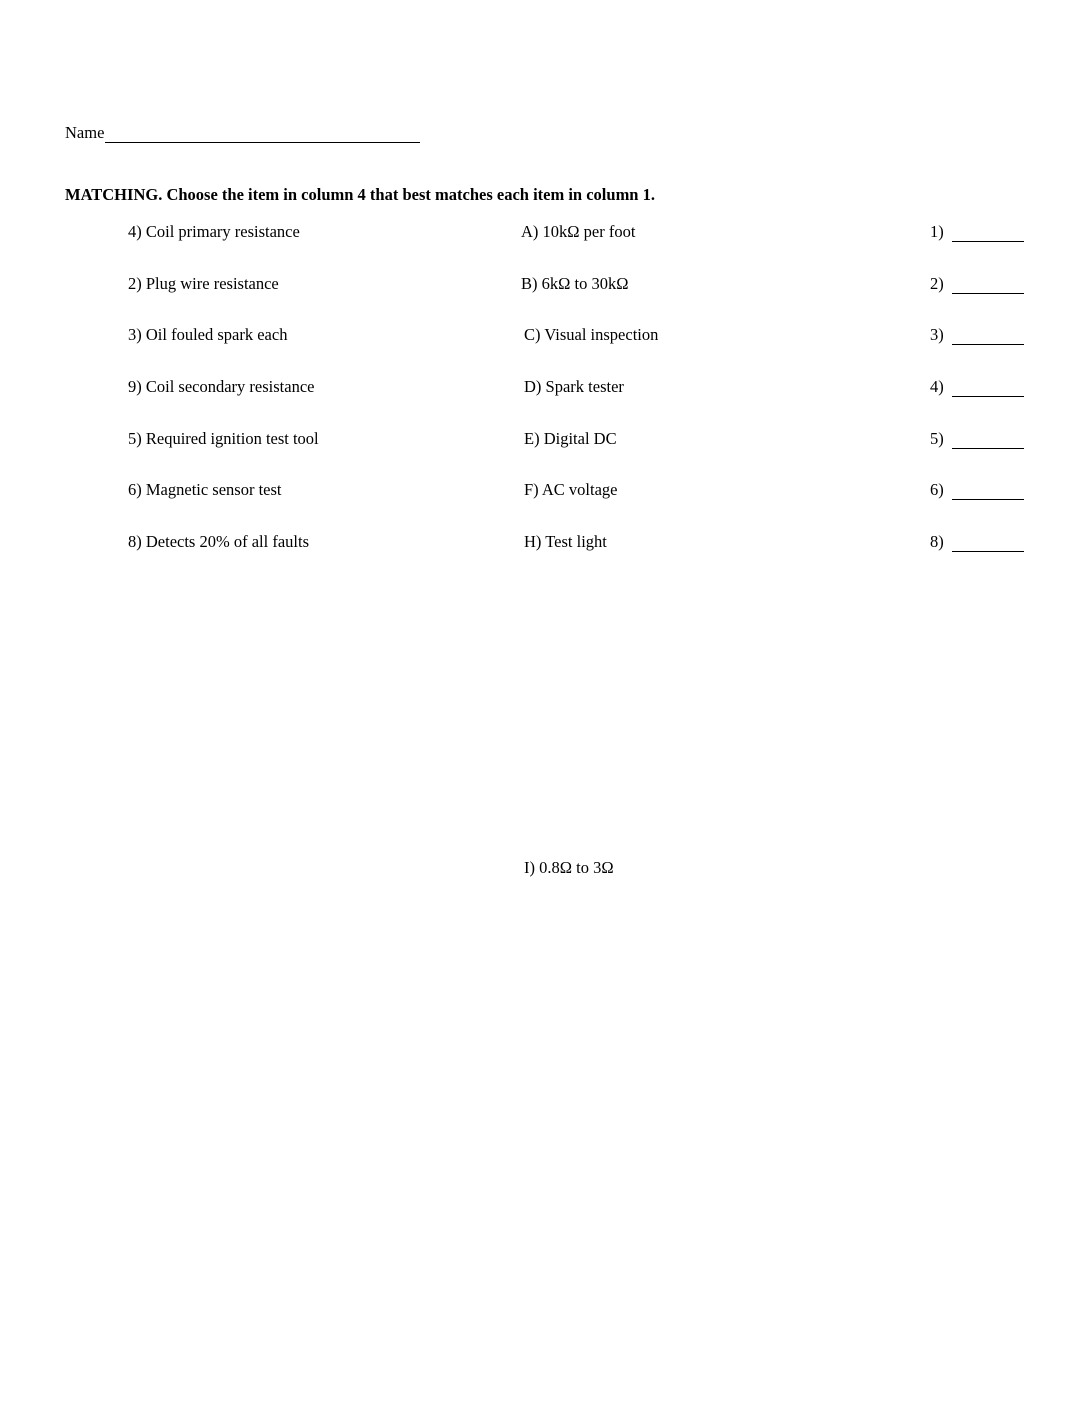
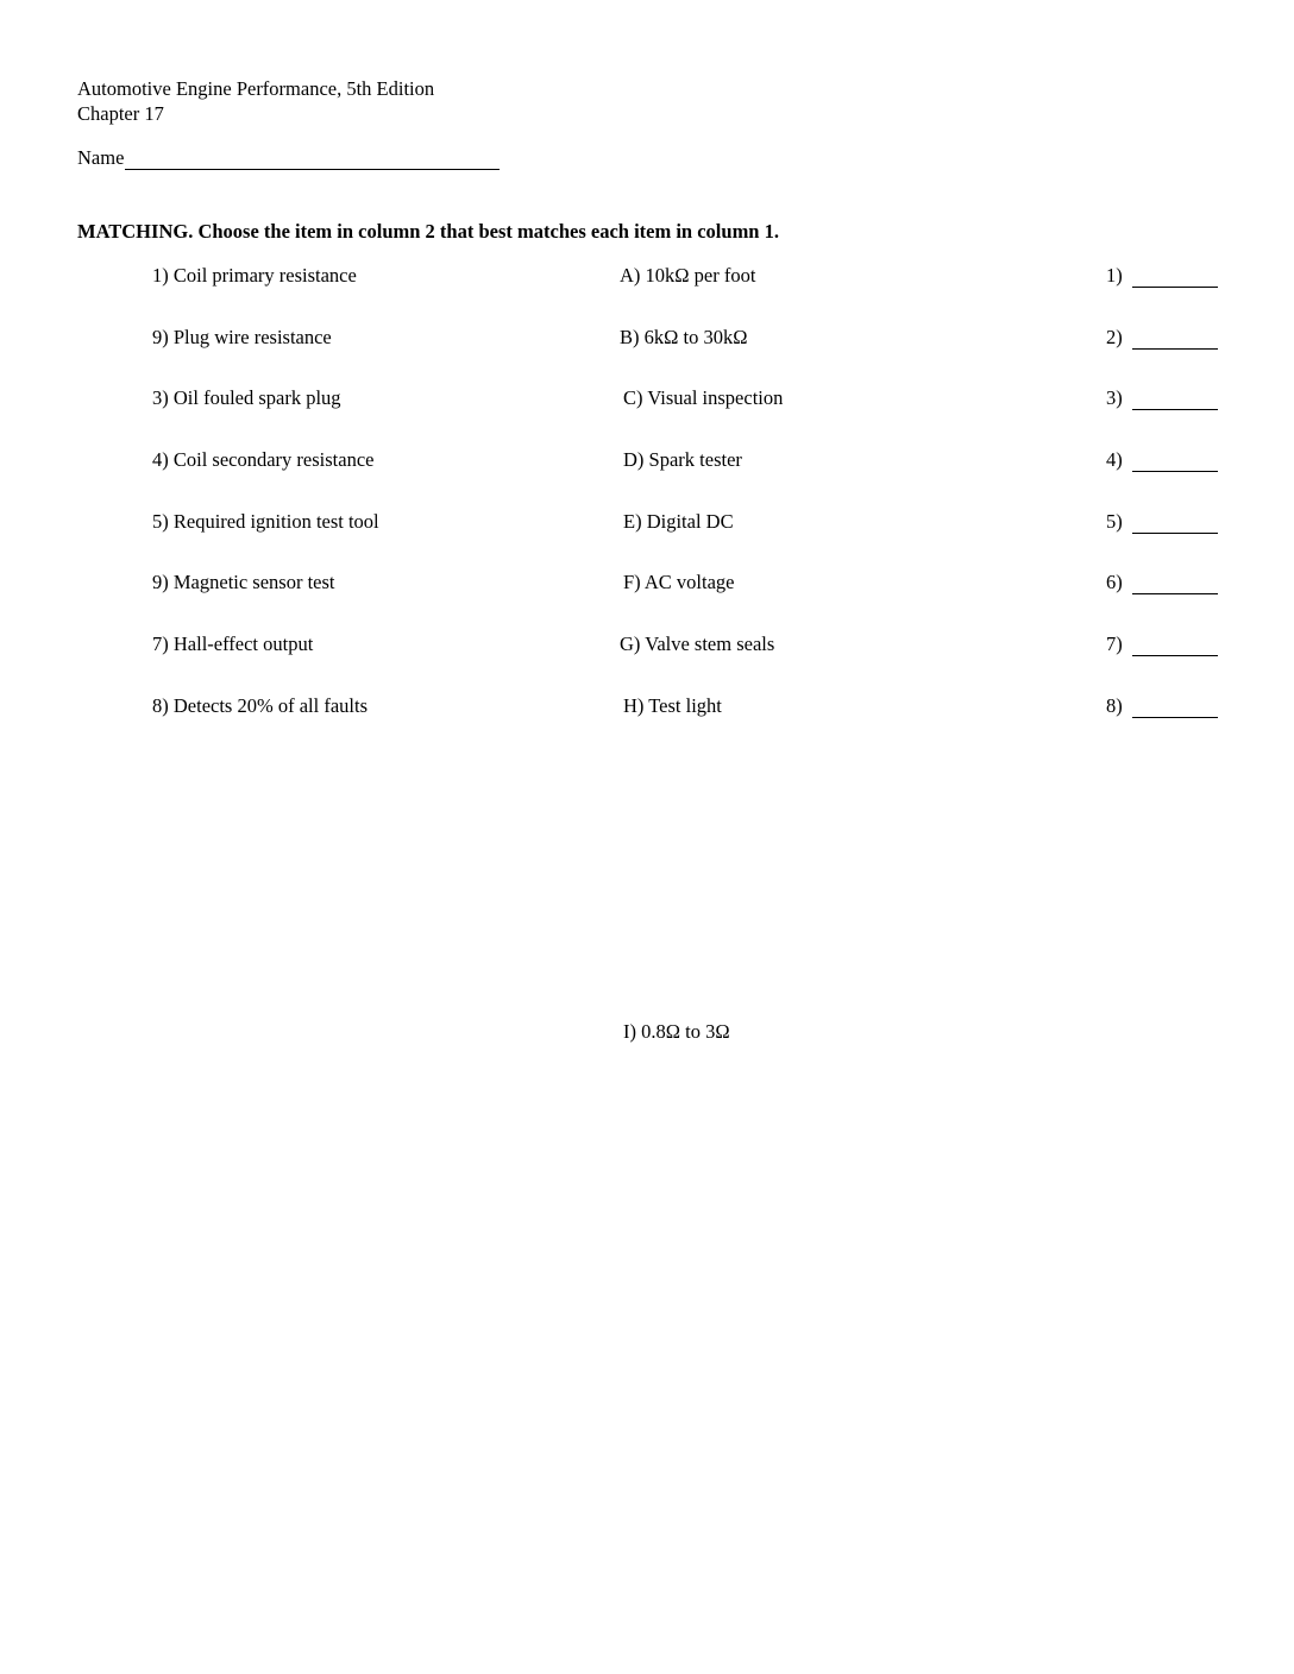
+ Automotive Engine Performance, 5th Edition
+ Chapter 17
  Name
- MATCHING. Choose the item in column 4 that best matches each item in column 1.
+ MATCHING. Choose the item in column 2 that best matches each item in column 1.
- 4) Coil primary resistance
+ 1) Coil primary resistance
  A) 10kΩ per foot
  1)
- 2) Plug wire resistance
+ 9) Plug wire resistance
  B) 6kΩ to 30kΩ
  2)
- 3) Oil fouled spark each
+ 3) Oil fouled spark plug
  C) Visual inspection
  3)
- 9) Coil secondary resistance
+ 4) Coil secondary resistance
  D) Spark tester
  4)
  5) Required ignition test tool
  E) Digital DC
  5)
- 6) Magnetic sensor test
+ 9) Magnetic sensor test
  F) AC voltage
  6)
+ 7) Hall-effect output
+ G) Valve stem seals
+ 7)
  8) Detects 20% of all faults
  H) Test light
  8)
  I) 0.8Ω to 3Ω
